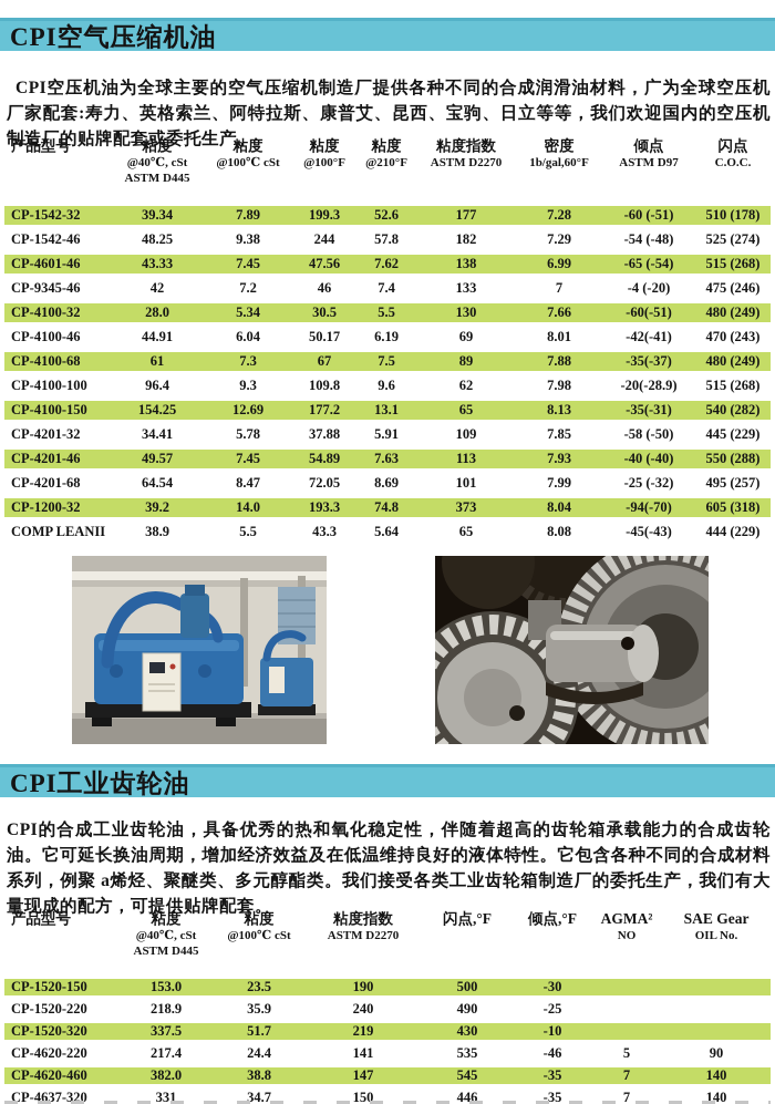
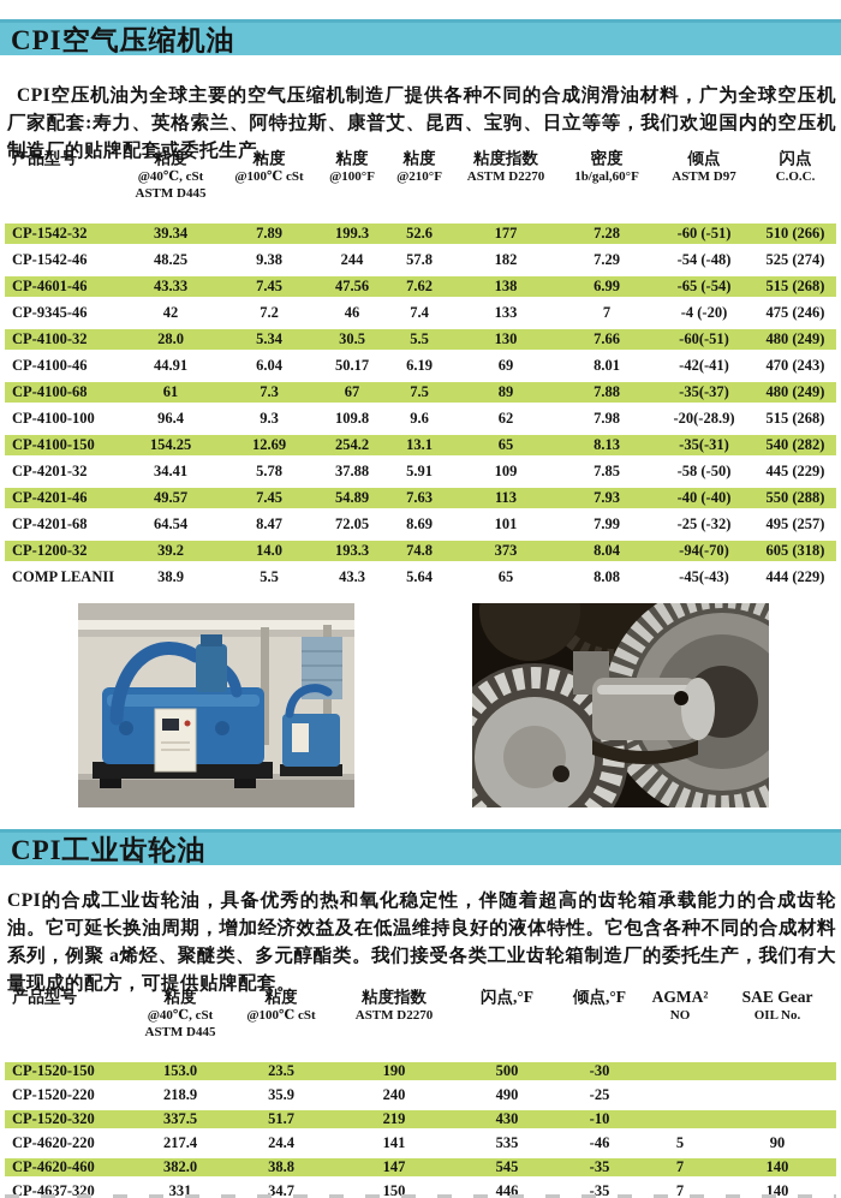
  CPI空气压缩机油
  CPI空压机油为全球主要的空气压缩机制造厂提供各种不同的合成润滑油材料，广为全球空压机厂家配套:寿力、英格索兰、阿特拉斯、康普艾、昆西、宝驹、日立等等，我们欢迎国内的空压机制造厂的贴牌配套或委托生产。
  产品型号	粘度@40℃, cStASTM D445	粘度@100℃ cSt	粘度@100°F	粘度@210°F	粘度指数ASTM D2270	密度1b/gal,60°F	倾点ASTM D97	闪点C.O.C.
- CP-1542-32	39.34	7.89	199.3	52.6	177	7.28	-60 (-51)	510 (178)
+ CP-1542-32	39.34	7.89	199.3	52.6	177	7.28	-60 (-51)	510 (266)
  CP-1542-46	48.25	9.38	244	57.8	182	7.29	-54 (-48)	525 (274)
  CP-4601-46	43.33	7.45	47.56	7.62	138	6.99	-65 (-54)	515 (268)
  CP-9345-46	42	7.2	46	7.4	133	7	-4 (-20)	475 (246)
  CP-4100-32	28.0	5.34	30.5	5.5	130	7.66	-60(-51)	480 (249)
  CP-4100-46	44.91	6.04	50.17	6.19	69	8.01	-42(-41)	470 (243)
  CP-4100-68	61	7.3	67	7.5	89	7.88	-35(-37)	480 (249)
  CP-4100-100	96.4	9.3	109.8	9.6	62	7.98	-20(-28.9)	515 (268)
- CP-4100-150	154.25	12.69	177.2	13.1	65	8.13	-35(-31)	540 (282)
+ CP-4100-150	154.25	12.69	254.2	13.1	65	8.13	-35(-31)	540 (282)
  CP-4201-32	34.41	5.78	37.88	5.91	109	7.85	-58 (-50)	445 (229)
  CP-4201-46	49.57	7.45	54.89	7.63	113	7.93	-40 (-40)	550 (288)
  CP-4201-68	64.54	8.47	72.05	8.69	101	7.99	-25 (-32)	495 (257)
  CP-1200-32	39.2	14.0	193.3	74.8	373	8.04	-94(-70)	605 (318)
  COMP LEANII	38.9	5.5	43.3	5.64	65	8.08	-45(-43)	444 (229)
  CPI工业齿轮油
  CPI的合成工业齿轮油，具备优秀的热和氧化稳定性，伴随着超高的齿轮箱承载能力的合成齿轮油。它可延长换油周期，增加经济效益及在低温维持良好的液体特性。它包含各种不同的合成材料系列，例聚 a烯烃、聚醚类、多元醇酯类。我们接受各类工业齿轮箱制造厂的委托生产，我们有大量现成的配方，可提供贴牌配套。
  产品型号	粘度@40℃, cStASTM D445	粘度@100℃ cSt	粘度指数ASTM D2270	闪点,°F	倾点,°F	AGMA²NO	SAE GearOIL No.
  CP-1520-150	153.0	23.5	190	500	-30
  CP-1520-220	218.9	35.9	240	490	-25
  CP-1520-320	337.5	51.7	219	430	-10
  CP-4620-220	217.4	24.4	141	535	-46	5	90
  CP-4620-460	382.0	38.8	147	545	-35	7	140
  CP-4637-320	331	34.7	150	446	-35	7	140
